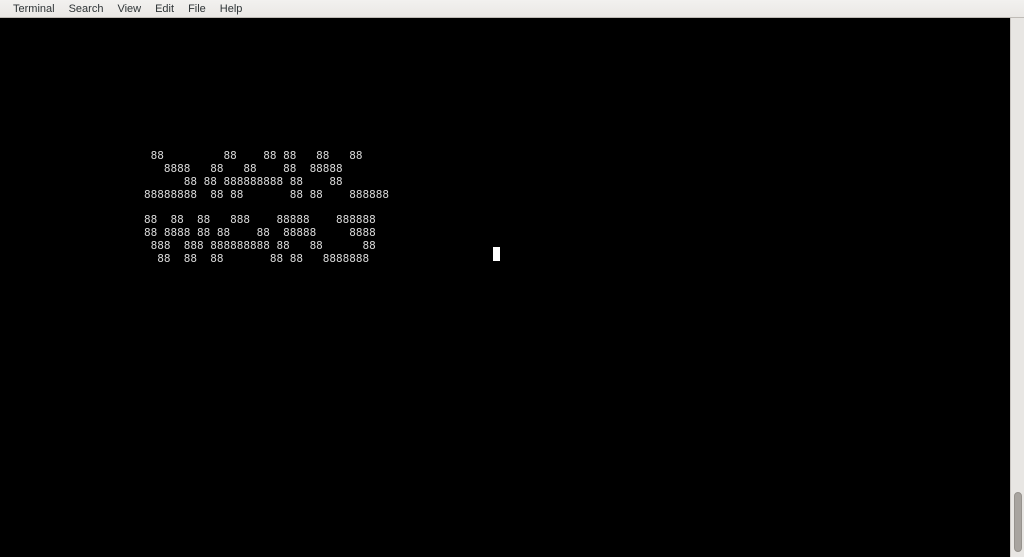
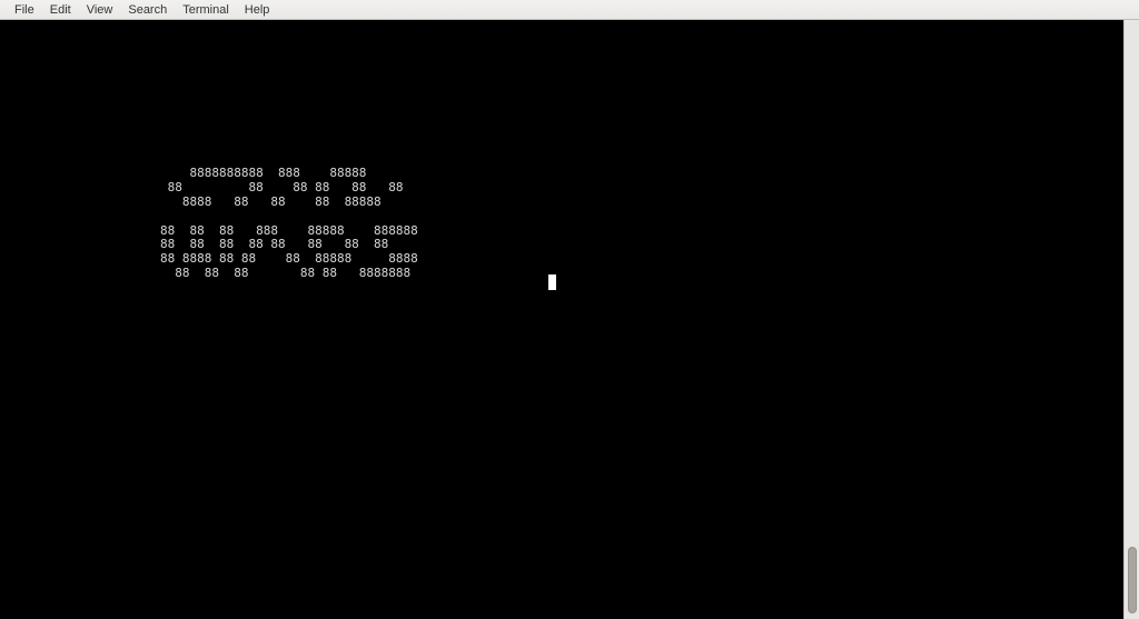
- Terminal
+ File
- Search
+ Edit
  View
- Edit
+ Search
- File
+ Terminal
  Help
+ 8888888888 888 88888
  88 88 88 88 88 88
  8888 88 88 88 88888
- 88 88 888888888 88 88
- 88888888 88 88 88 88 888888
  88 88 88 888 88888 888888
+ 88 88 88 88 88 88 88 88
  88 8888 88 88 88 88888 8888
- 888 888 888888888 88 88 88
  88 88 88 88 88 8888888
